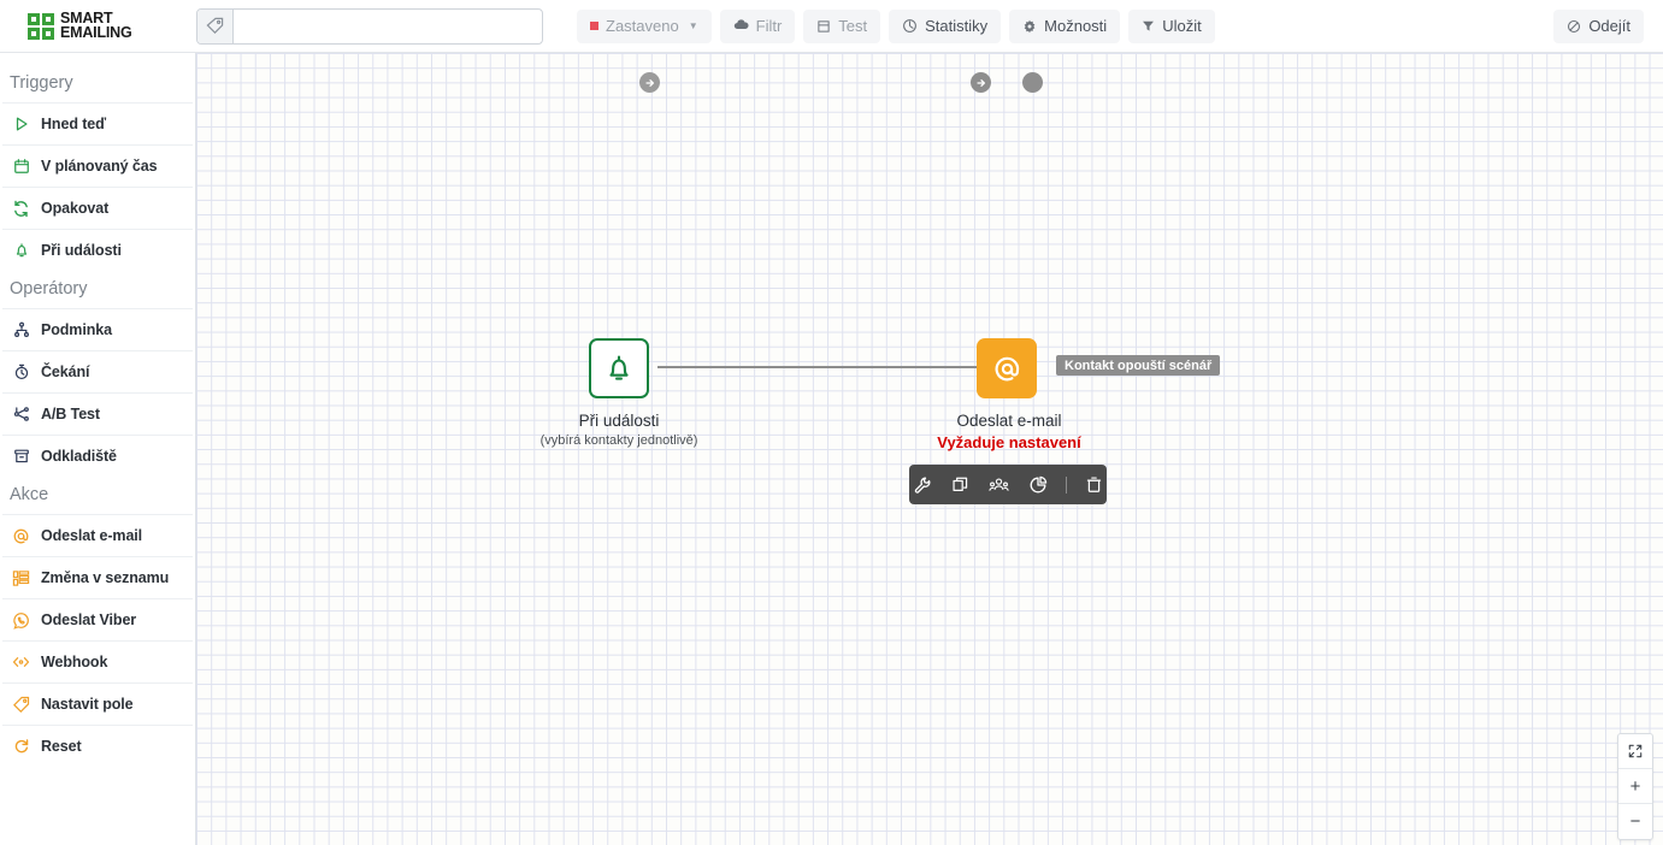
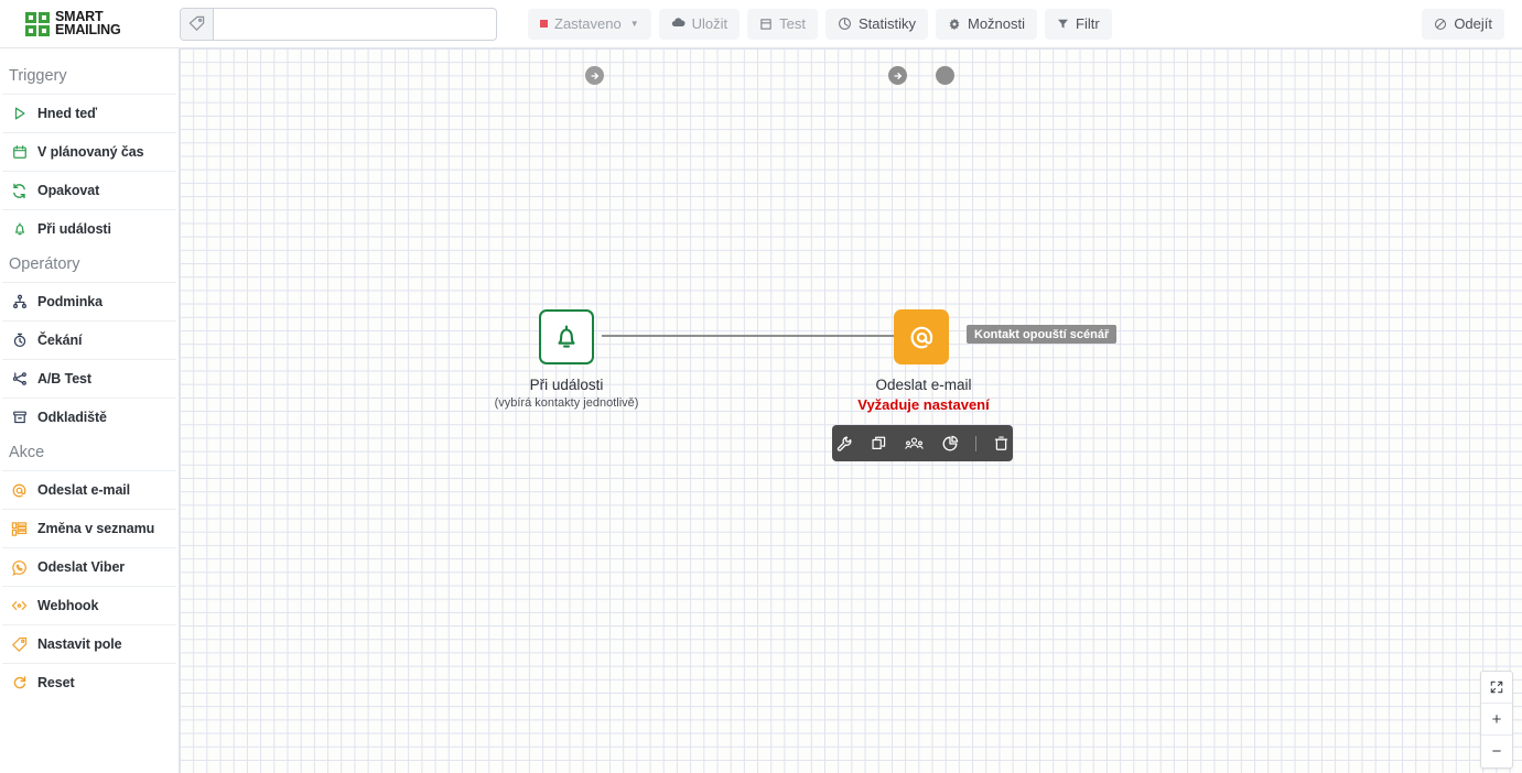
  SMART
  EMAILING
  Zastaveno
  ▼
- Filtr
+ Uložit
  Test
  Statistiky
  Možnosti
- Uložit
+ Filtr
  Odejít
  Triggery
  Hned teď
  V plánovaný čas
  Opakovat
  Při události
  Operátory
  Podminka
  Čekání
  A/B Test
  Odkladiště
  Akce
  Odeslat e-mail
  Změna v seznamu
  Odeslat Viber
  Webhook
  Nastavit pole
  Reset
  Kontakt opouští scénář
  Při události
  (vybírá kontakty jednotlivě)
  Odeslat e-mail
  Vyžaduje nastavení
  +
  −
